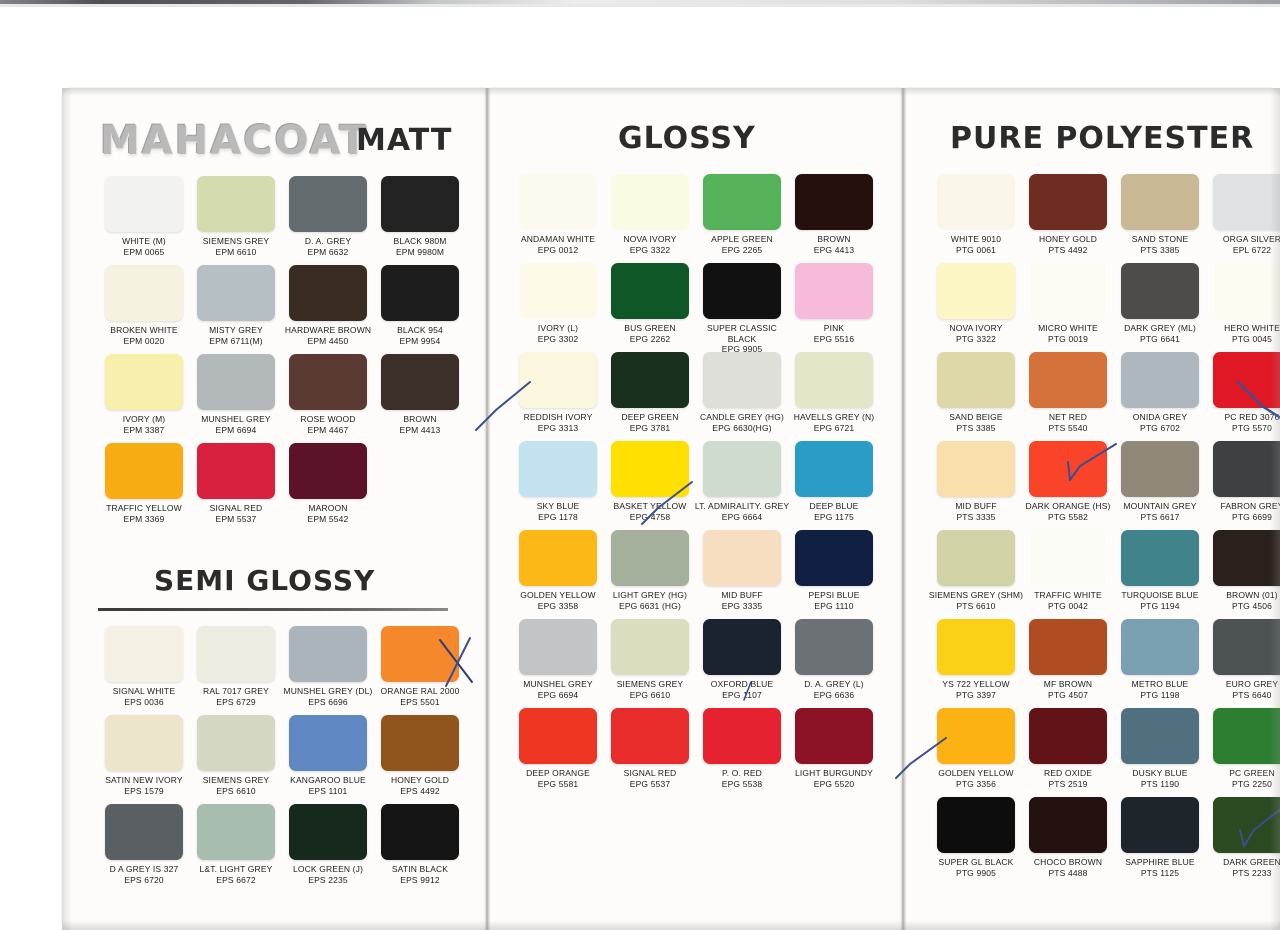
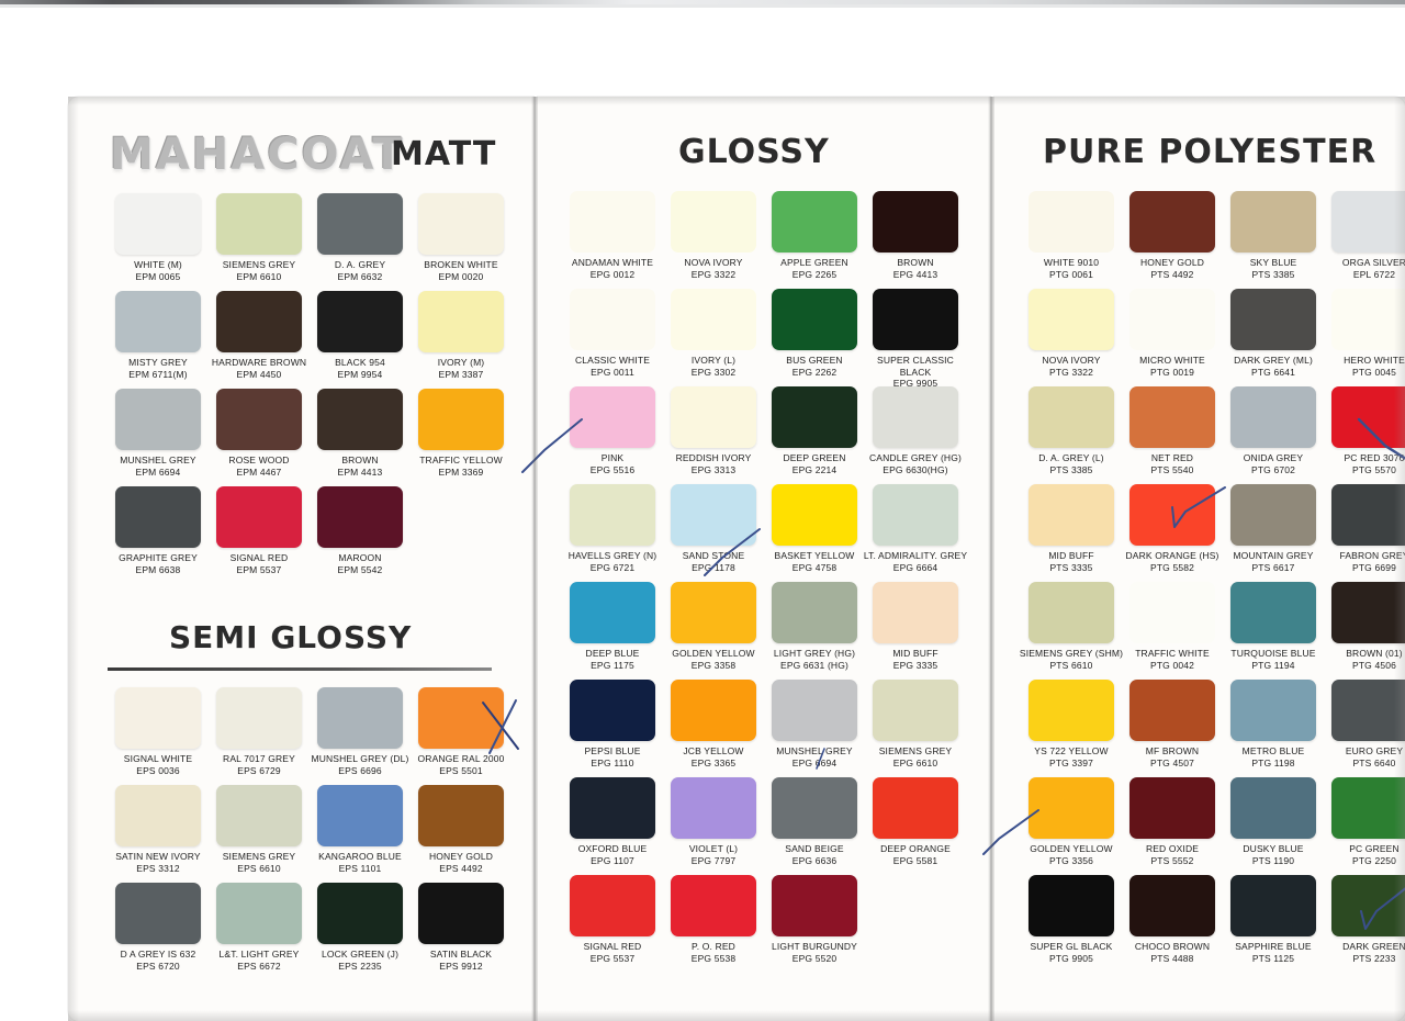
  MAHACOAT
  MATT
  WHITE (M)
  EPM 0065
  SIEMENS GREY
  EPM 6610
  D. A. GREY
  EPM 6632
- BLACK 980M
- EPM 9980M
  BROKEN WHITE
  EPM 0020
  MISTY GREY
  EPM 6711(M)
  HARDWARE BROWN
  EPM 4450
  BLACK 954
  EPM 9954
  IVORY (M)
  EPM 3387
  MUNSHEL GREY
  EPM 6694
  ROSE WOOD
  EPM 4467
  BROWN
  EPM 4413
  TRAFFIC YELLOW
  EPM 3369
+ GRAPHITE GREY
+ EPM 6638
  SIGNAL RED
  EPM 5537
  MAROON
  EPM 5542
  SEMI GLOSSY
  SIGNAL WHITE
  EPS 0036
  RAL 7017 GREY
  EPS 6729
  MUNSHEL GREY (DL)
  EPS 6696
  ORANGE RAL 2000
  EPS 5501
  SATIN NEW IVORY
- EPS 1579
+ EPS 3312
  SIEMENS GREY
  EPS 6610
  KANGAROO BLUE
  EPS 1101
  HONEY GOLD
  EPS 4492
- D A GREY IS 327
+ D A GREY IS 632
  EPS 6720
  L&T. LIGHT GREY
  EPS 6672
  LOCK GREEN (J)
  EPS 2235
  SATIN BLACK
  EPS 9912
  GLOSSY
  ANDAMAN WHITE
  EPG 0012
  NOVA IVORY
  EPG 3322
  APPLE GREEN
  EPG 2265
  BROWN
  EPG 4413
+ CLASSIC WHITE
+ EPG 0011
  IVORY (L)
  EPG 3302
  BUS GREEN
  EPG 2262
  SUPER CLASSIC BLACK
  EPG 9905
  PINK
  EPG 5516
  REDDISH IVORY
  EPG 3313
  DEEP GREEN
- EPG 3781
+ EPG 2214
  CANDLE GREY (HG)
  EPG 6630(HG)
  HAVELLS GREY (N)
  EPG 6721
- SKY BLUE
+ SAND STONE
  EPG 1178
  BASKET YELLOW
  EPG 4758
  LT. ADMIRALITY. GREY
  EPG 6664
  DEEP BLUE
  EPG 1175
  GOLDEN YELLOW
  EPG 3358
  LIGHT GREY (HG)
  EPG 6631 (HG)
  MID BUFF
  EPG 3335
  PEPSI BLUE
  EPG 1110
+ JCB YELLOW
+ EPG 3365
  MUNSHEL GREY
  EPG 6694
  SIEMENS GREY
  EPG 6610
  OXFORD BLUE
  EPG 1107
+ VIOLET (L)
+ EPG 7797
- D. A. GREY (L)
+ SAND BEIGE
  EPG 6636
  DEEP ORANGE
  EPG 5581
  SIGNAL RED
  EPG 5537
  P. O. RED
  EPG 5538
  LIGHT BURGUNDY
  EPG 5520
  PURE POLYESTER
  WHITE 9010
  PTG 0061
  HONEY GOLD
  PTS 4492
- SAND STONE
+ SKY BLUE
  PTS 3385
  ORGA SILV
  EPL 6722
  NOVA IVORY
  PTG 3322
  MICRO WHITE
  PTG 0019
  DARK GREY (ML)
  PTG 6641
  HERO WHI
  PTG 004
- SAND BEIGE
+ D. A. GREY (L)
  PTS 3385
  NET RED
  PTS 5540
  ONIDA GREY
  PTG 6702
  PC RED 30
  PTG 557
  MID BUFF
  PTS 3335
  DARK ORANGE (HS)
  PTG 5582
  MOUNTAIN GREY
  PTS 6617
  FABRON GR
  PTG 669
  SIEMENS GREY (SHM)
  PTS 6610
  TRAFFIC WHITE
  PTG 0042
  TURQUOISE BLUE
  PTG 1194
  BROWN (0
  PTG 450
  YS 722 YELLOW
  PTG 3397
  MF BROWN
  PTG 4507
  METRO BLUE
  PTG 1198
  EURO GR
  PTS 664
  GOLDEN YELLOW
  PTG 3356
  RED OXIDE
- PTS 2519
+ PTS 5552
  DUSKY BLUE
  PTS 1190
  PC GREE
  PTG 225
  SUPER GL BLACK
  PTG 9905
  CHOCO BROWN
  PTS 4488
  SAPPHIRE BLUE
  PTS 1125
  DARK GRE
  PTS 223
